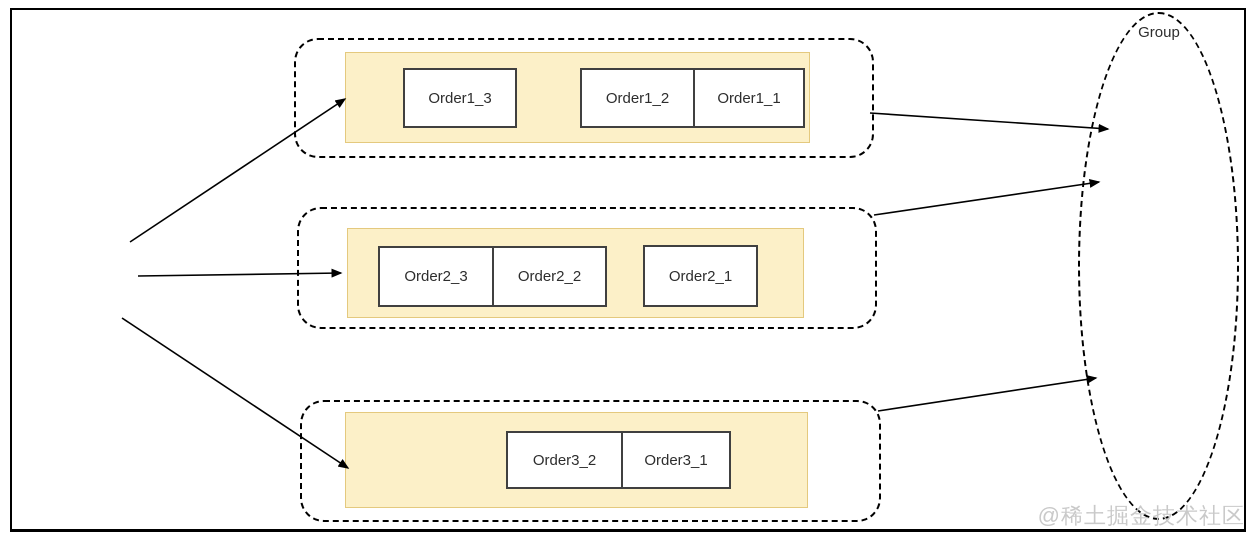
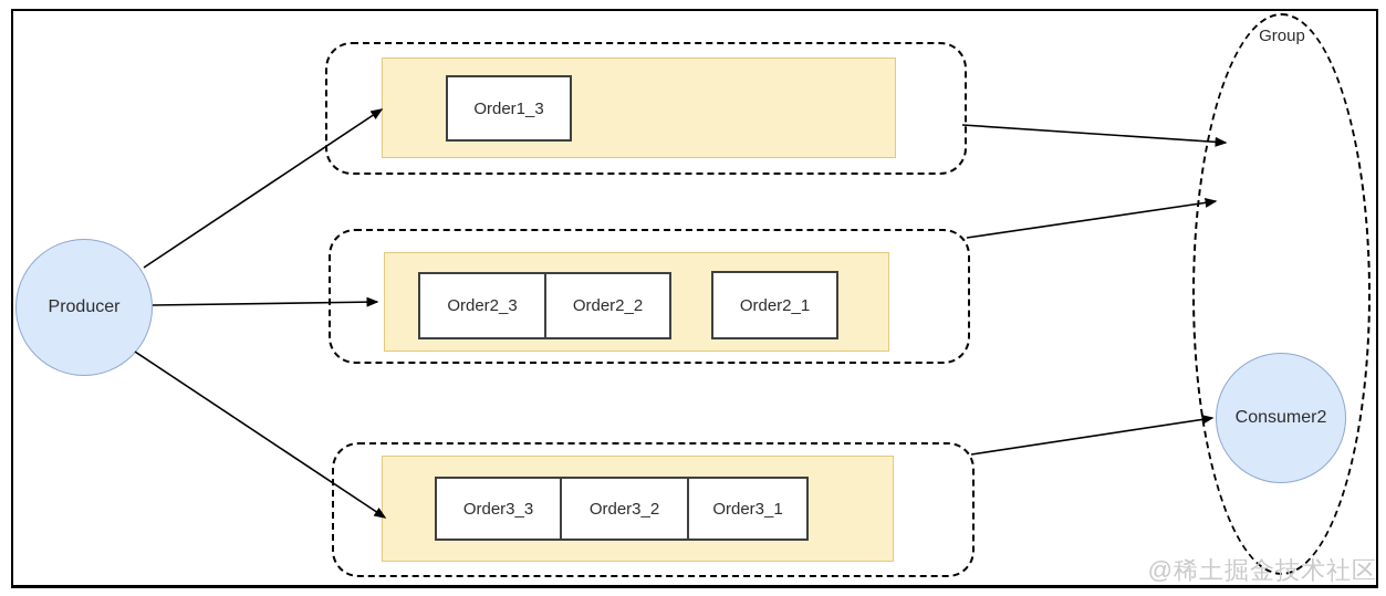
+ Producer
  Order1_3
- Order1_2
- Order1_1
  Order2_3
  Order2_2
  Order2_1
+ Order3_3
  Order3_2
  Order3_1
  Group
+ Consumer2
  @稀土掘金技术社区
